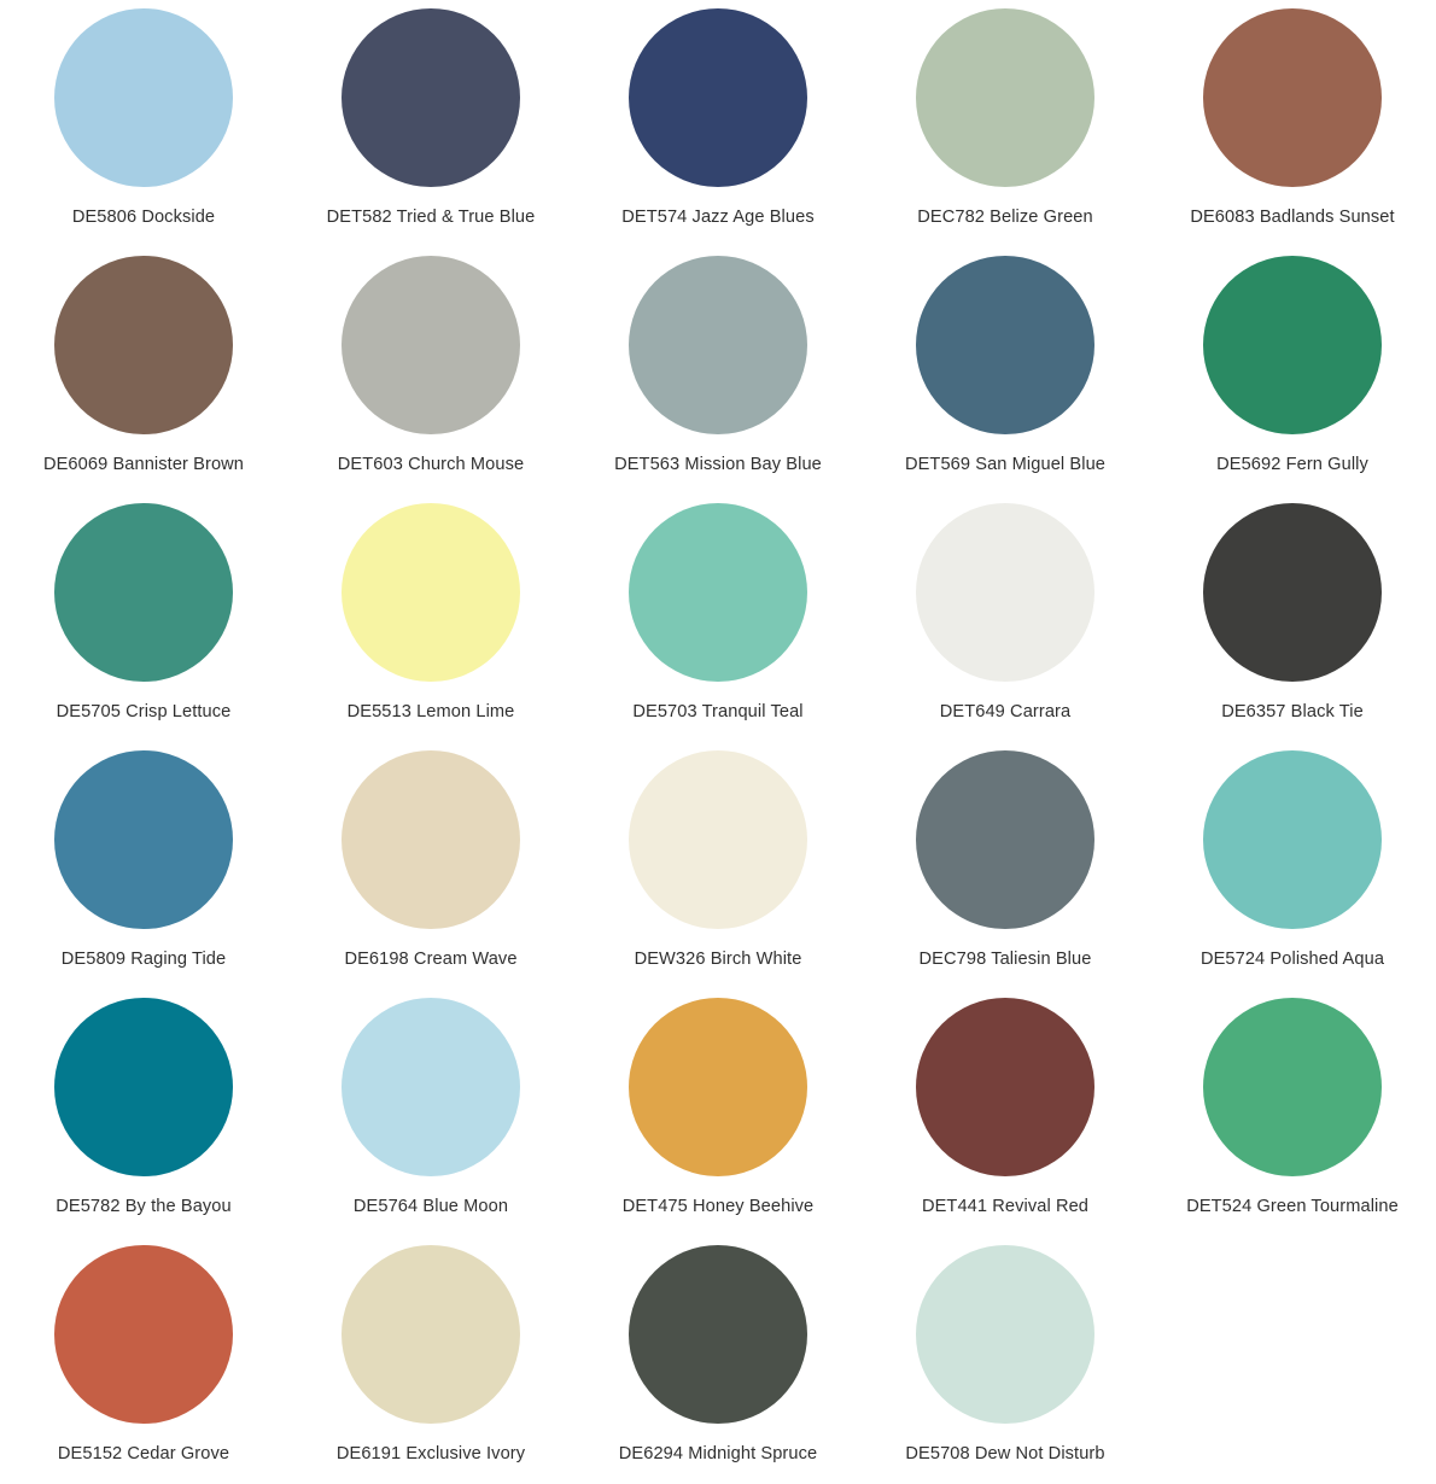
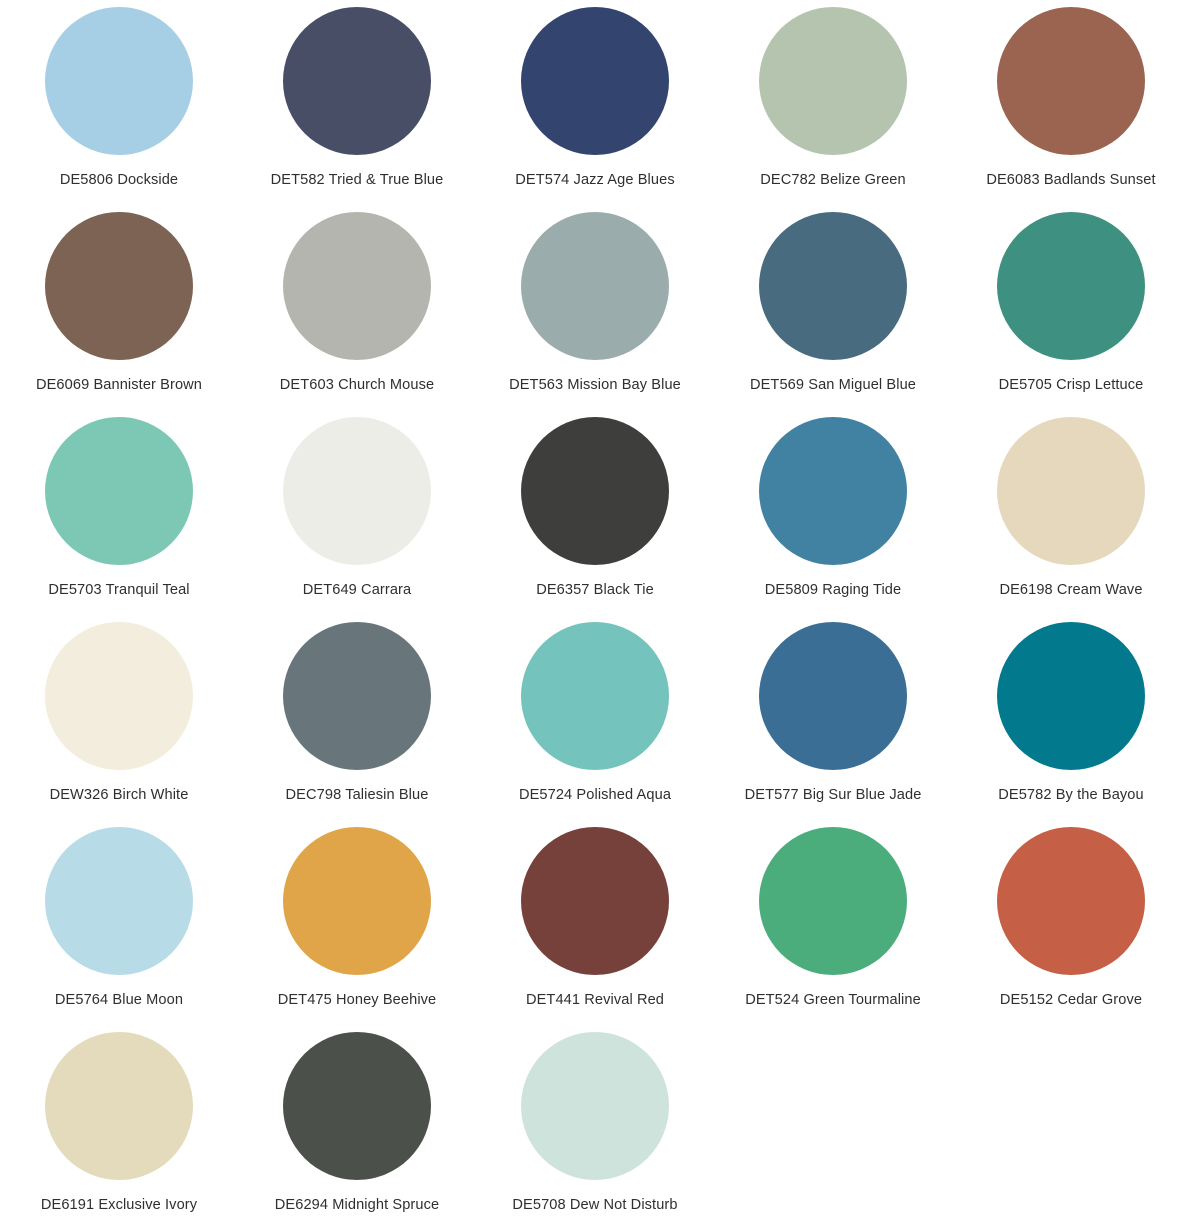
  DE5806 Dockside
  DET582 Tried & True Blue
  DET574 Jazz Age Blues
  DEC782 Belize Green
  DE6083 Badlands Sunset
  DE6069 Bannister Brown
  DET603 Church Mouse
  DET563 Mission Bay Blue
  DET569 San Miguel Blue
- DE5692 Fern Gully
  DE5705 Crisp Lettuce
- DE5513 Lemon Lime
  DE5703 Tranquil Teal
  DET649 Carrara
  DE6357 Black Tie
  DE5809 Raging Tide
  DE6198 Cream Wave
  DEW326 Birch White
  DEC798 Taliesin Blue
  DE5724 Polished Aqua
+ DET577 Big Sur Blue Jade
  DE5782 By the Bayou
  DE5764 Blue Moon
  DET475 Honey Beehive
  DET441 Revival Red
  DET524 Green Tourmaline
  DE5152 Cedar Grove
  DE6191 Exclusive Ivory
  DE6294 Midnight Spruce
  DE5708 Dew Not Disturb
